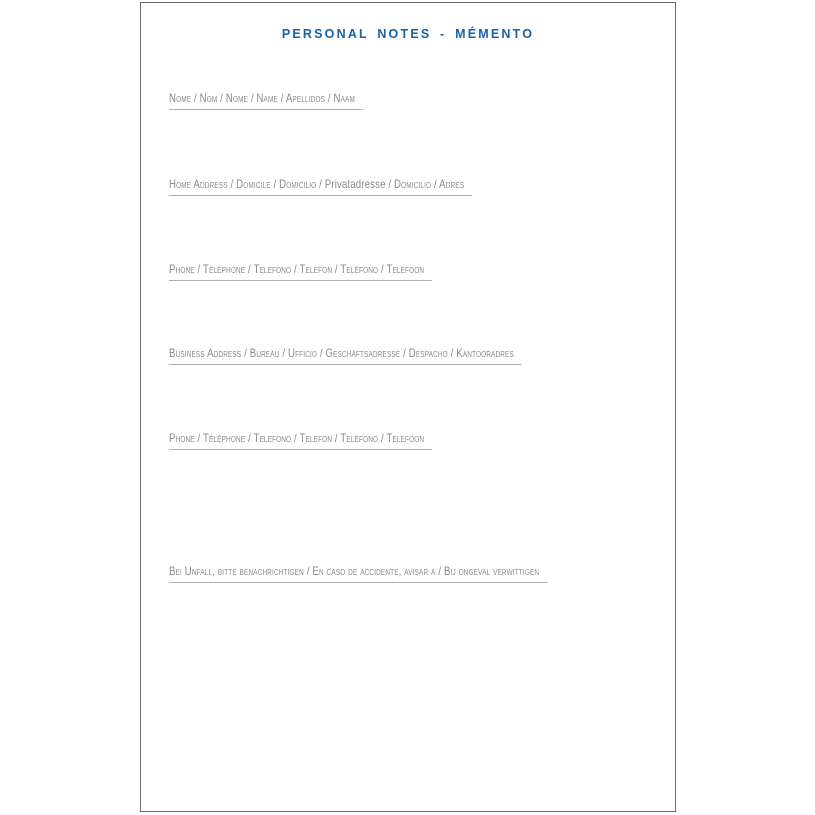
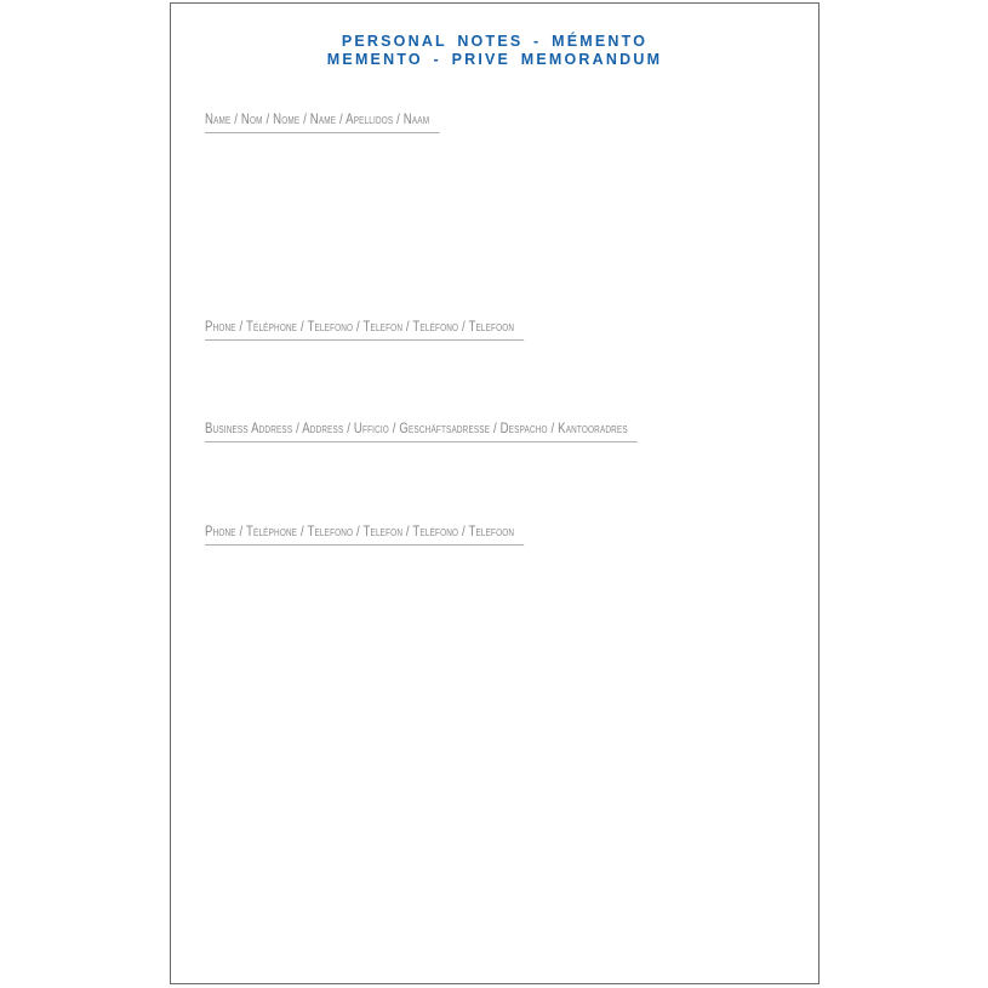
  PERSONAL NOTES - MÉMENTO
+ MEMENTO - PRIVE MEMORANDUM
- Nome / Nom / Nome / Name / Apellidos / Naam
+ Name / Nom / Nome / Name / Apellidos / Naam
- Home Address / Domicile / Domicilio / Privatadresse / Domicilio / Adres
  Phone / Téléphone / Telefono / Telefon / Teléfono / Telefoon
- Business Address / Bureau / Ufficio / Geschäftsadresse / Despacho / Kantooradres
+ Business Address / Address / Ufficio / Geschäftsadresse / Despacho / Kantooradres
  Phone / Téléphone / Telefono / Telefon / Teléfono / Telefoon
- Bei Unfall, bitte benachrichtigen / En caso de accidente, avisar a / Bij ongeval verwittigen
